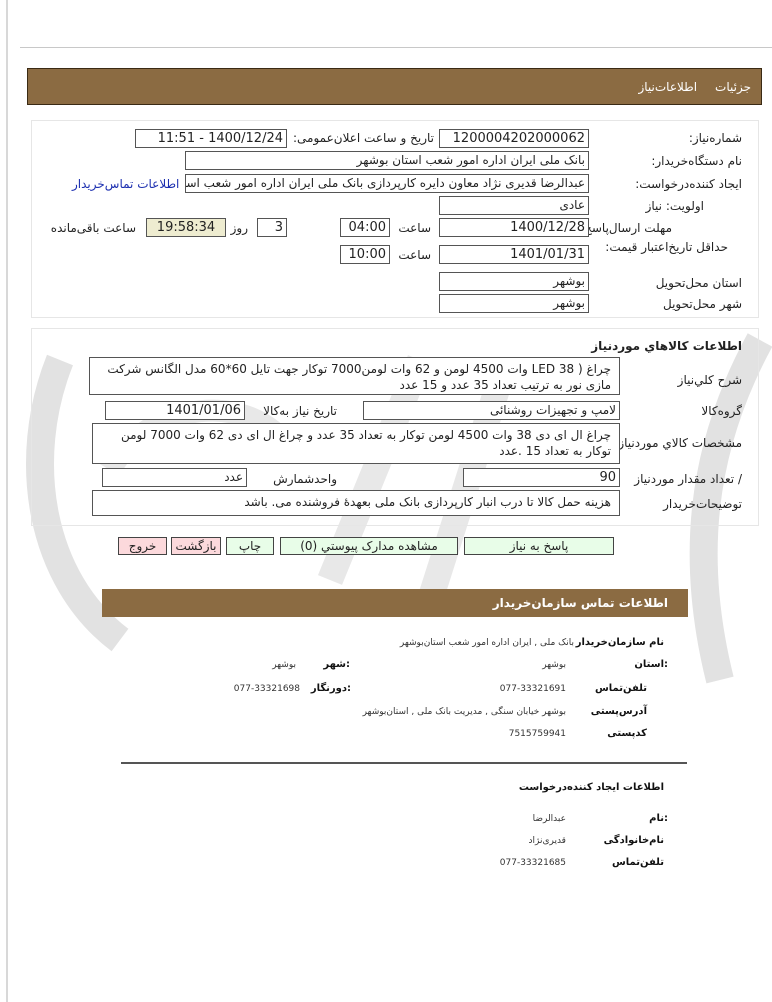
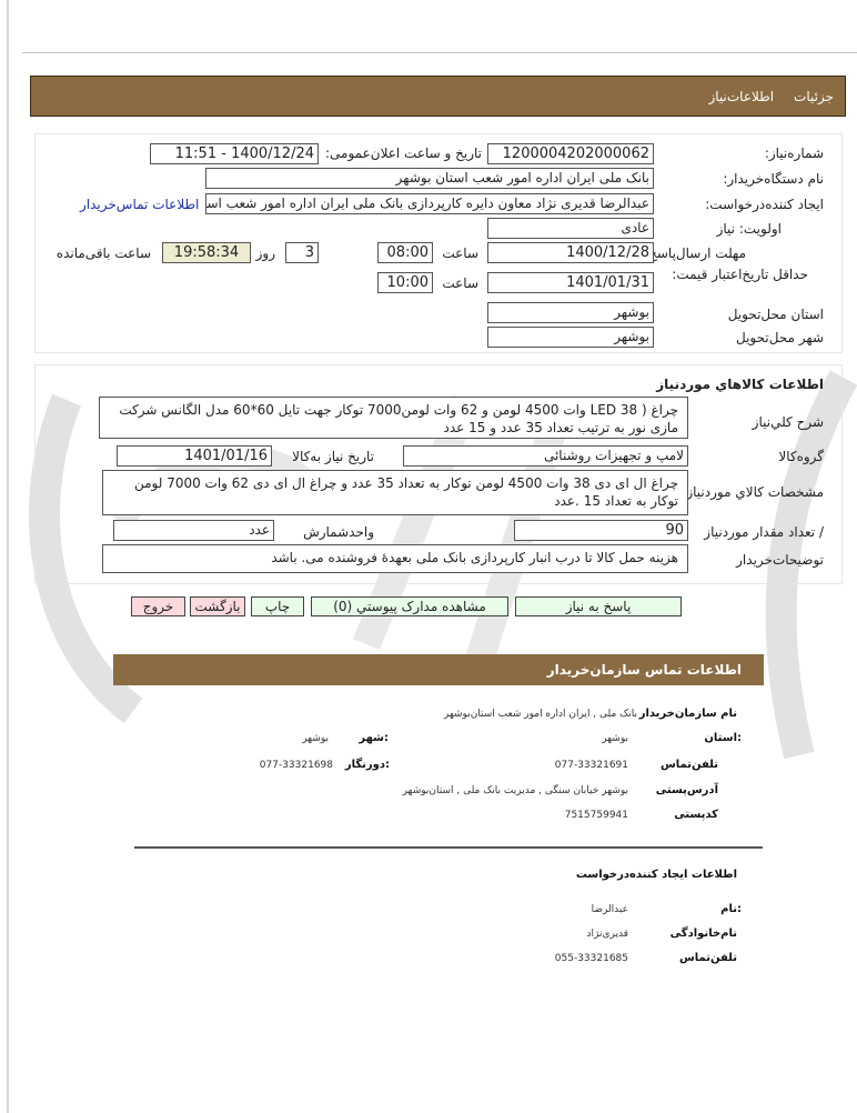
  جزئیات
  اطلاعات‌نیاز
  شماره‌نیاز:
  1200004202000062
  تاریخ و ساعت اعلان‌عمومی:
  1400/12/24 - 11:51
  نام دستگاه‌خریدار:
  بانک ملی ایران اداره امور شعب استان بوشهر
  ایجاد کننده‌درخواست:
  عبدالرضا قدیری نژاد معاون دایره کارپردازی بانک ملی ایران اداره امور شعب است
  اطلاعات تماس‌خریدار
  اولویت: نیاز
  عادی
  مهلت ارسالپاس
  1400/12/28
  ساعت
- 04:00
+ 08:00
  3
  روز
  19:58:34
  ساعت باقی‌مانده
  حداقل تاریخ‌اعتبار قیمت:
  1401/01/31
  ساعت
  10:00
  استان محل‌تحویل
  بوشهر
  شهر محل‌تحویل
  بوشهر
  اطلاعات کالاهاي موردنیاز
  شرح کلي‌نیاز
  چراغ ( LED 38 وات 4500 لومن و 62 وات لومن7000 توکار جهت تایل 60*60 مدل الگانس شرکت مازی نور به ترتیب تعداد 35 عدد و 15 عدد
  گروه‌کالا
  لامپ و تجهیزات روشنائی
  تاریخ نیاز به‌کالا
- 1401/01/06
+ 1401/01/16
  مشخصات کالاي مورد‌نیاز
  چراغ ال ای دی 38 وات 4500 لومن توکار به تعداد 35 عدد و چراغ ال ای دی 62 وات 7000 لومن توکار به تعداد 15 .عدد
  / تعداد مقدار مورد‌نیاز
  90
  واحد‌شمارش
  عدد
  توضیحات‌خریدار
  هزینه حمل کالا تا درب انبار کارپردازی بانک ملی بعهدهٔ فروشنده می. باشد
  پاسخ به نیاز
  مشاهده مدارک پیوستي (0)
  چاپ
  بازگشت
  خروج
  اطلاعات تماس سازمان‌خریدار
  نام سازمان‌خریدار
  بانک ملی , ایران اداره امور شعب استان‌بوشهر
  :استان
  بوشهر
  :شهر
  بوشهر
  تلفن‌تماس
  077-33321691
  :دورنگار
  077-33321698
  آدرس‌پستی
  بوشهر خیابان سنگی , مدیریت بانک ملی , استان‌بوشهر
  کدپستی
  7515759941
  اطلاعات ایجاد کننده‌درخواست
  :نام
  عبدالرضا
  نام‌خانوادگی
  قدیری‌نژاد
  تلفن‌تماس
- 077-33321685
+ 055-33321685
